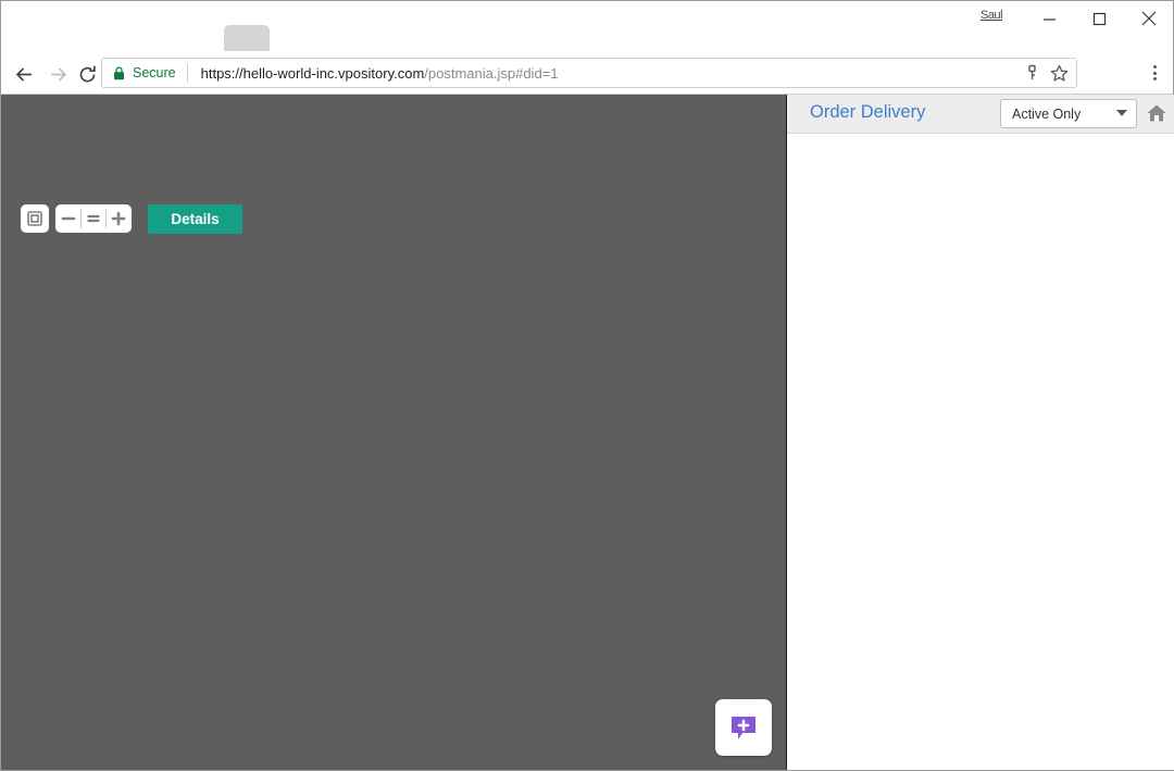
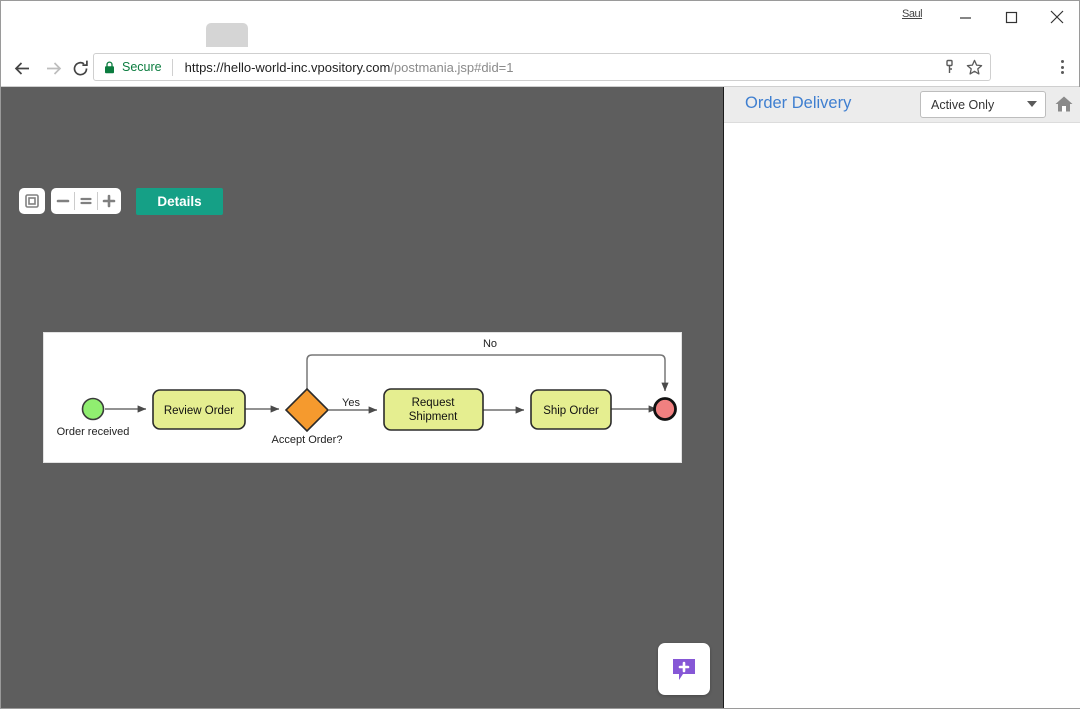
  Saul
  Secure
  https://hello-world-inc.vpository.com/postmania.jsp#did=1
  Details
+ Order received
+ Review Order
+ Accept Order?
+ Yes
+ No
+ Request
+ Shipment
+ Ship Order
  Order Delivery
  Active Only
